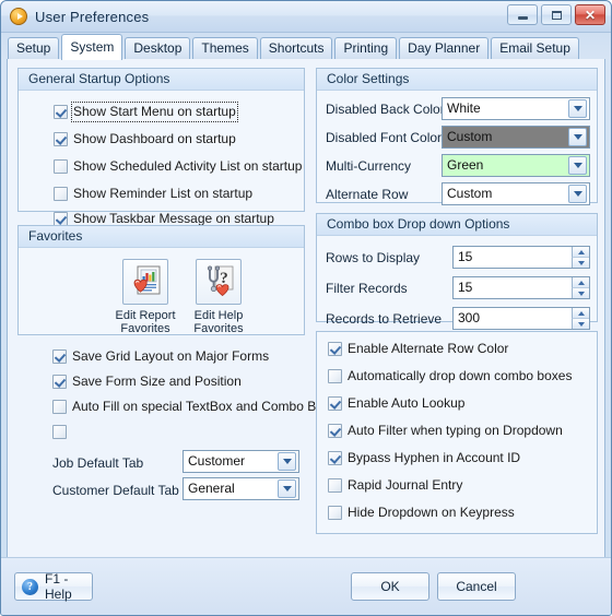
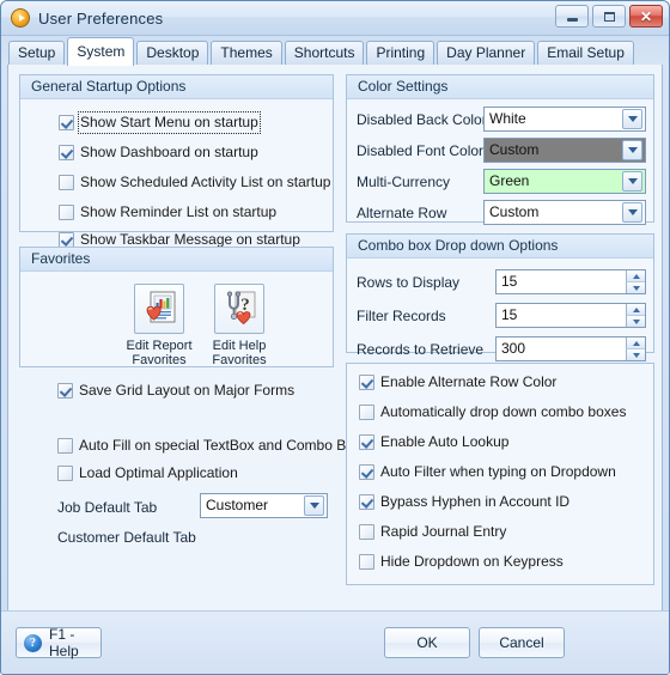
  User Preferences
  ✕
  Setup
  System
  Desktop
  Themes
  Shortcuts
  Printing
  Day Planner
  Email Setup
  General Startup Options
  Show Start Menu on startup
  Show Dashboard on startup
  Show Scheduled Activity List on startup
  Show Reminder List on startup
  Favorites
  Edit Report
  Favorites
  ?
  Edit Help
  Favorites
  Save Grid Layout on Major Forms
- Save Form Size and Position
  Auto Fill on special TextBox and Combo B
+ Load Optimal Application
  Job Default Tab
  Customer
  Customer Default Tab
- General
  Color Settings
  Disabled Back Colo
  White
  Disabled Font Color
  Custom
  Multi-Currency
  Green
  Alternate Row
  Custom
  Combo box Drop down Options
  Rows to Display
  15
  Filter Records
  15
  Records to Retrieve
  300
  Enable Alternate Row Color
  Automatically drop down combo boxes
  Enable Auto Lookup
  Auto Filter when typing on Dropdown
  Bypass Hyphen in Account ID
  Rapid Journal Entry
  Hide Dropdown on Keypress
  ?
  F1 - Help
  OK
  Cancel
